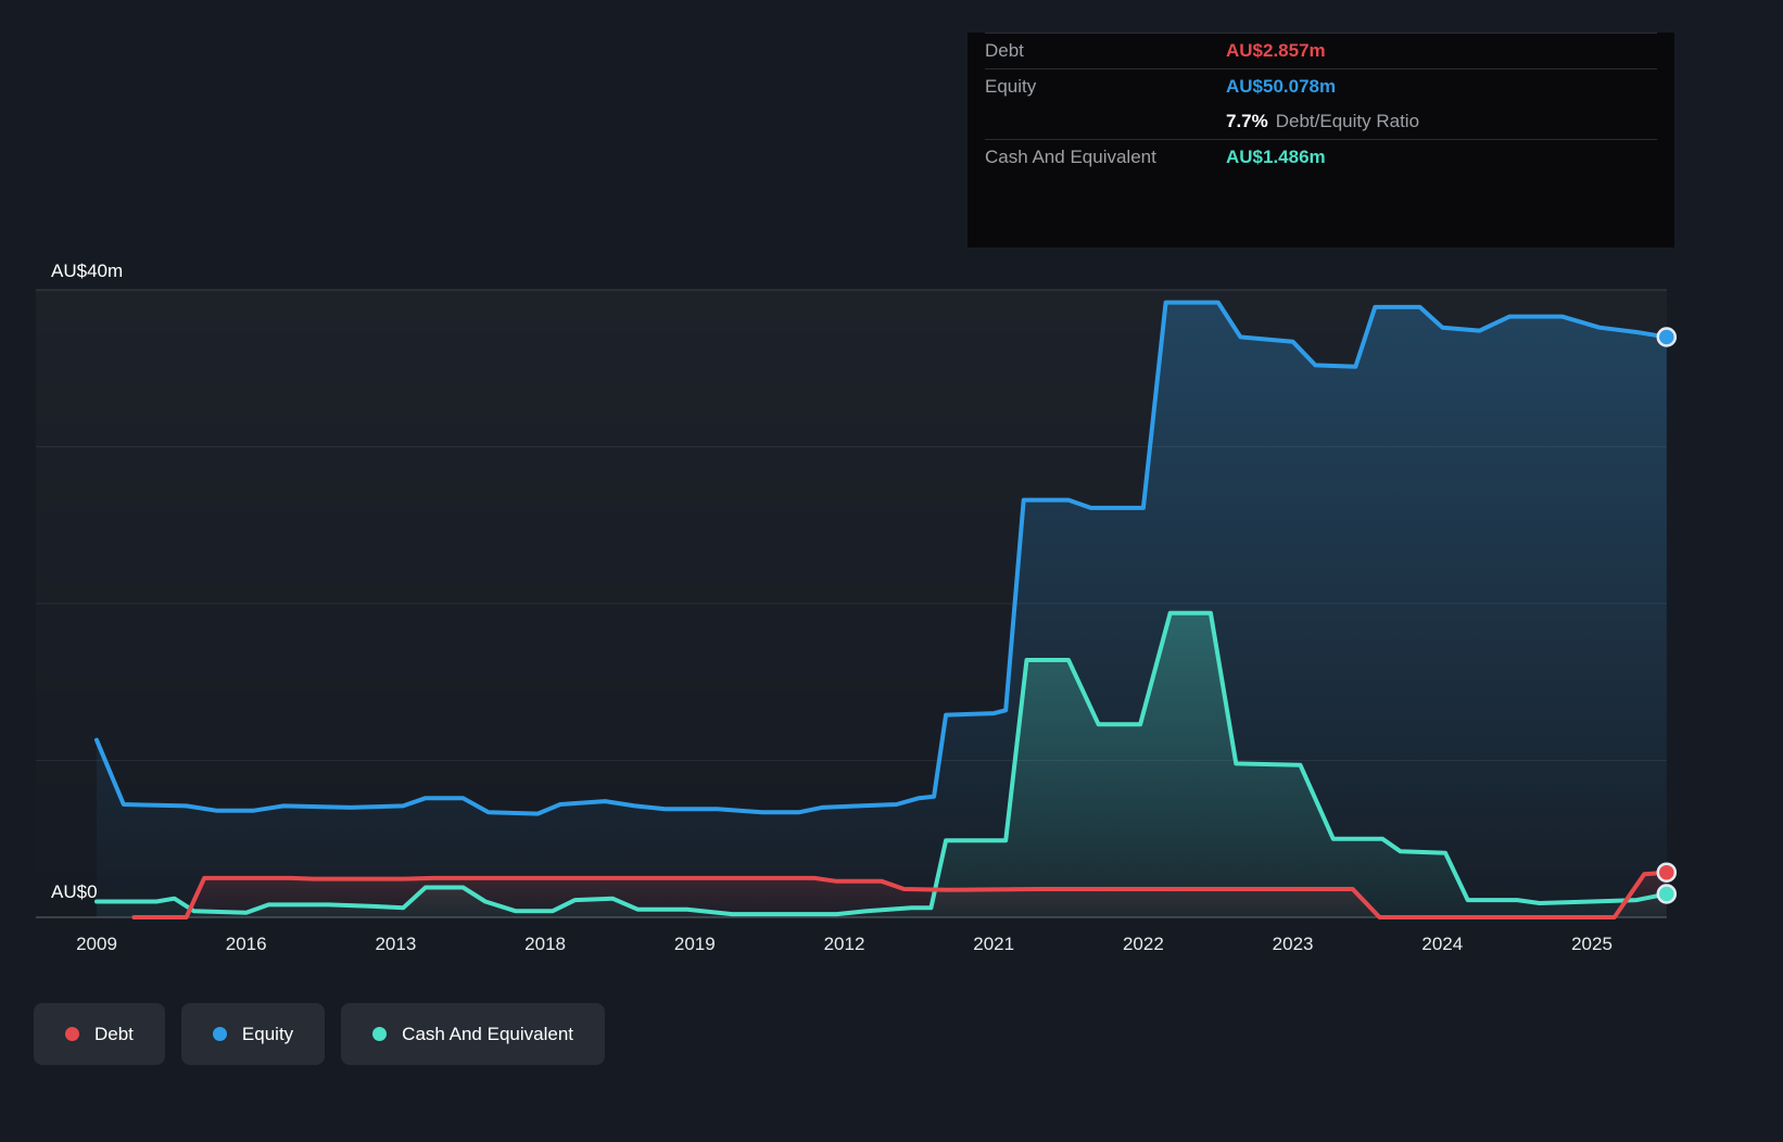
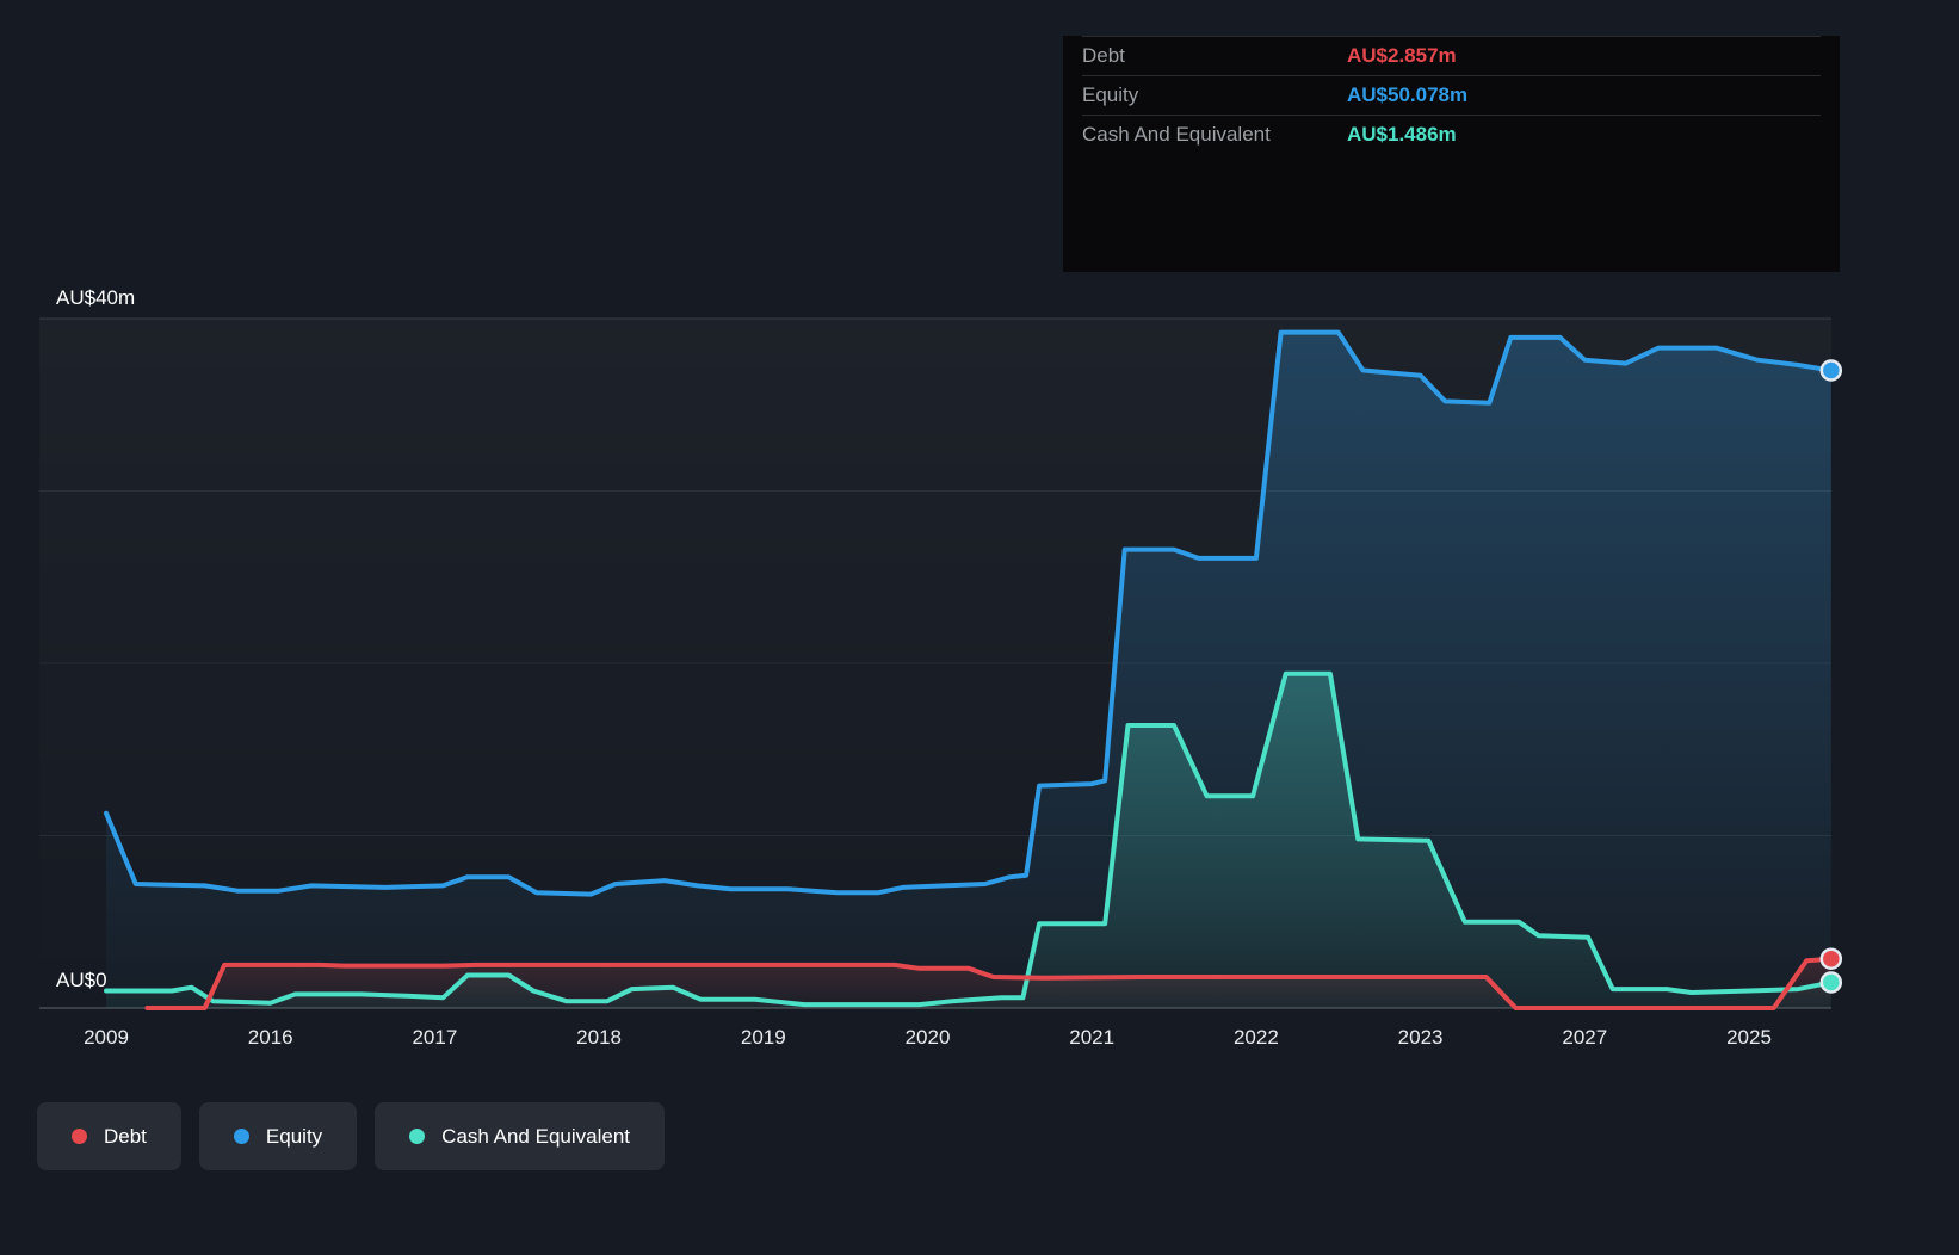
  AU$40m
  AU$0
  2009
  2016
- 2013
+ 2017
  2018
  2019
- 2012
+ 2020
  2021
  2022
  2023
- 2024
+ 2027
  2025
  Debt
  AU$2.857m
  Equity
  AU$50.078m
- 7.7%
- Debt/Equity Ratio
  Cash And Equivalent
  AU$1.486m
  Debt
  Equity
  Cash And Equivalent
